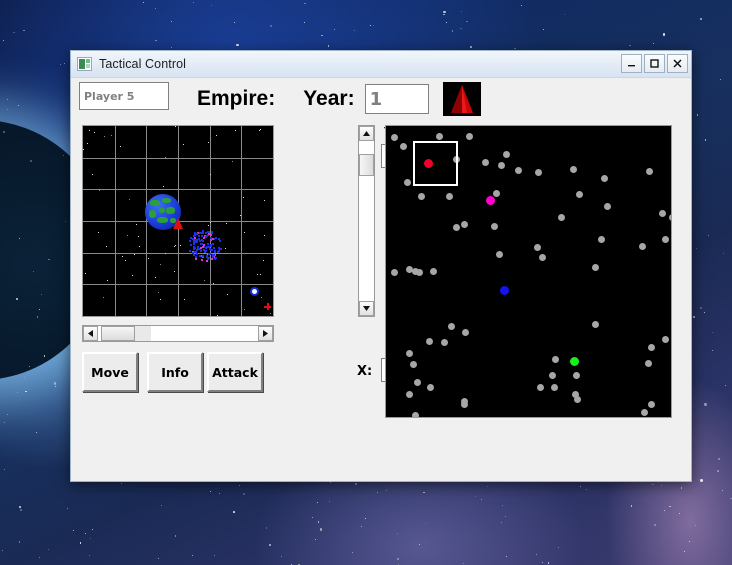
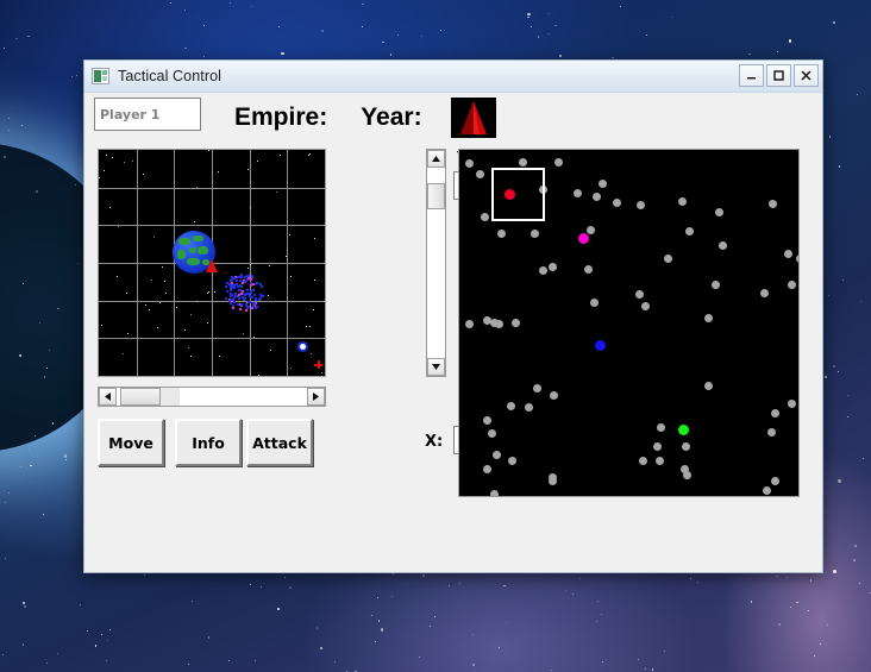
  Tactical Control
- Player 5
+ Player 1
  Empire:
  Year:
- 1
  Move
  Info
  Attack
  X:
